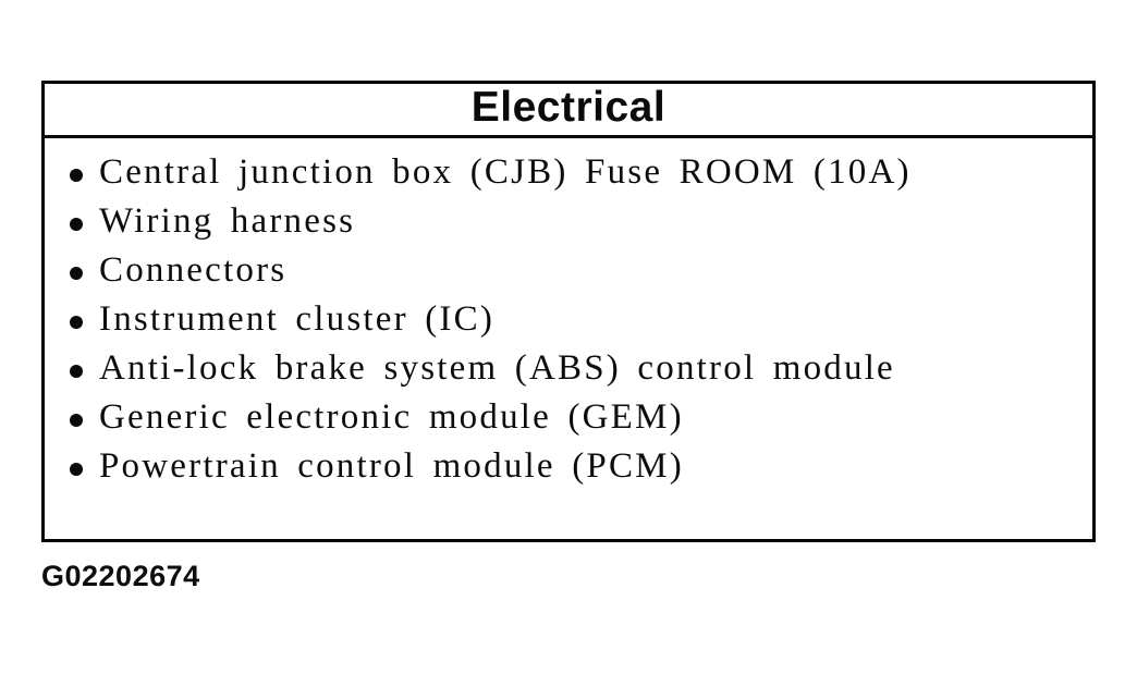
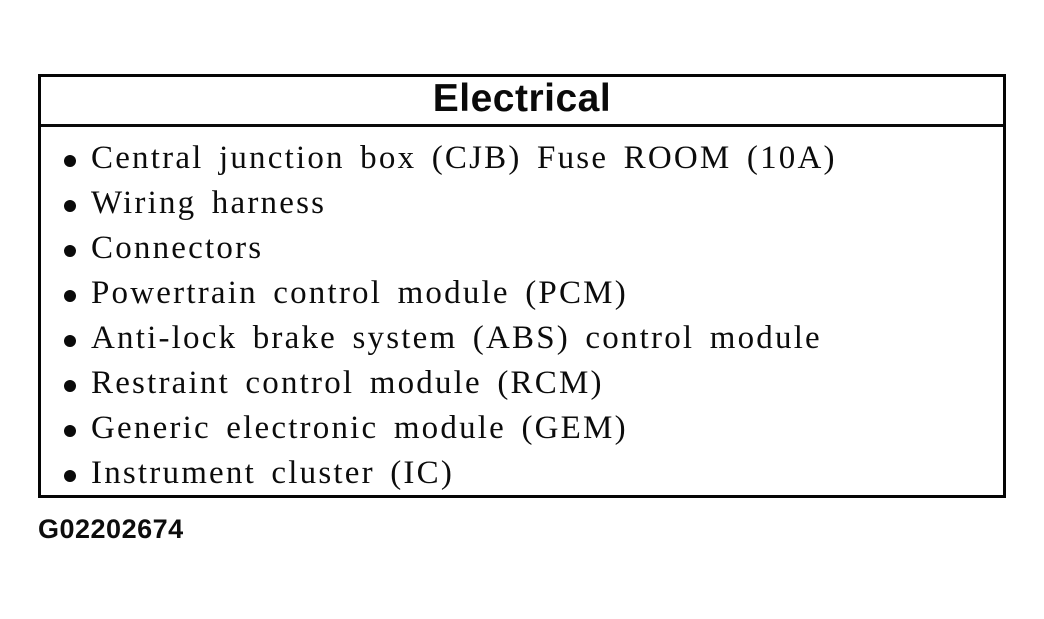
  Electrical
  Central junction box (CJB) Fuse ROOM (10A)
  Wiring harness
  Connectors
- Instrument cluster (IC)
+ Powertrain control module (PCM)
  Anti-lock brake system (ABS) control module
+ Restraint control module (RCM)
  Generic electronic module (GEM)
- Powertrain control module (PCM)
+ Instrument cluster (IC)
  G02202674
